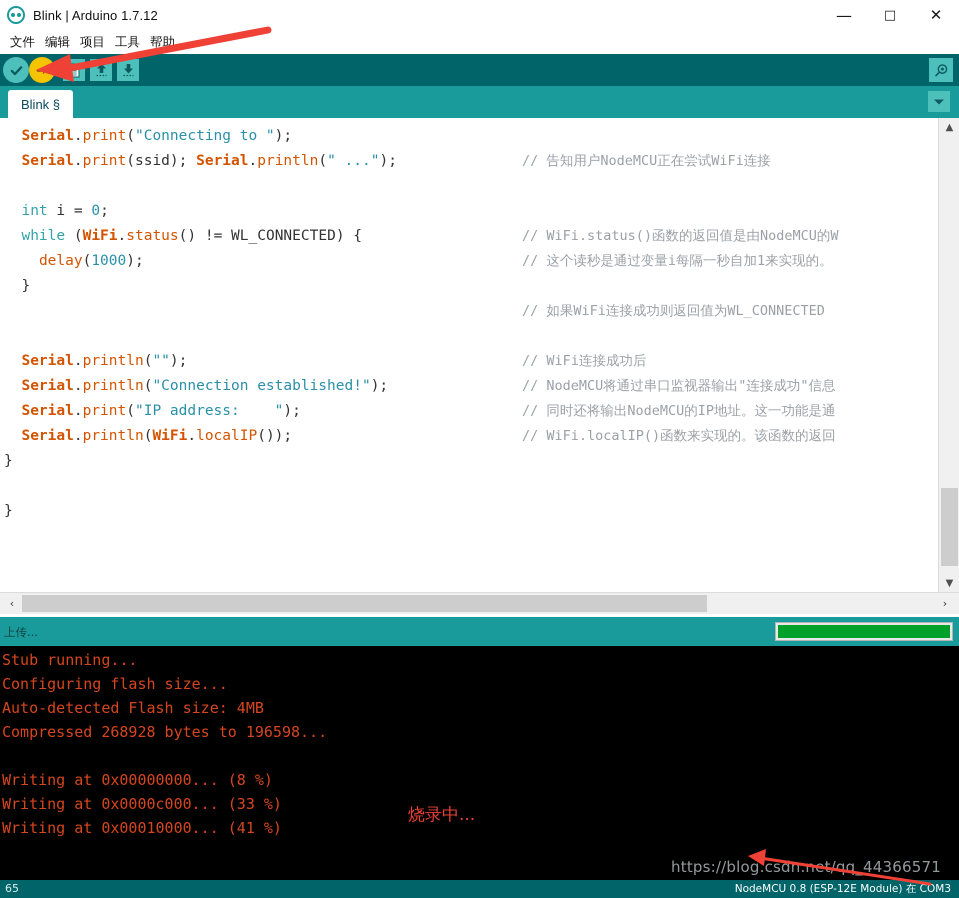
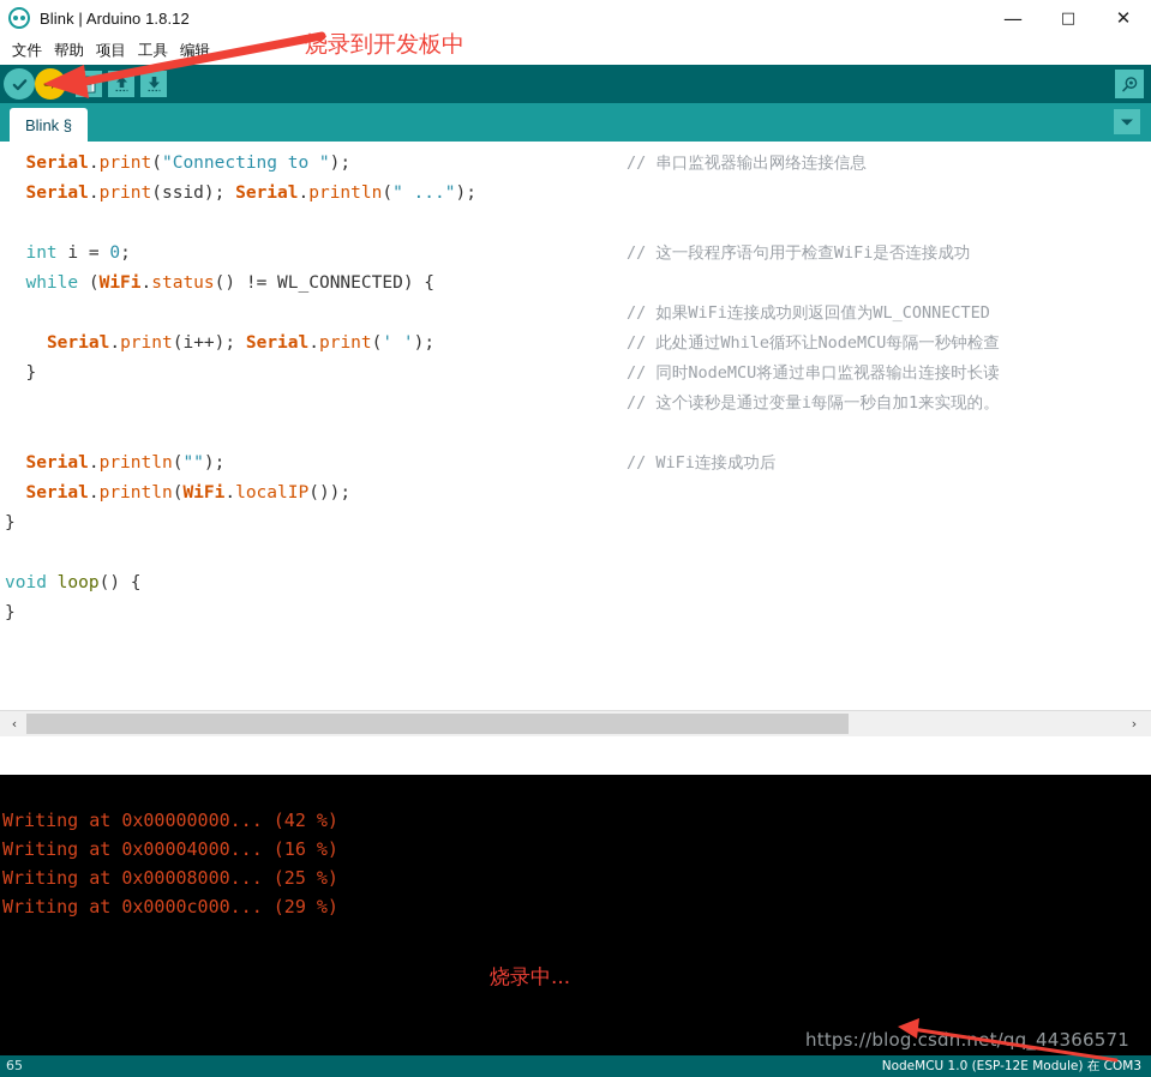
- Blink | Arduino 1.7.12
+ Blink | Arduino 1.8.12
  —
  □
  ✕
  文件
- 编辑
+ 帮助
  项目
  工具
- 帮助
+ 编辑
  Blink §
  Serial.print("Connecting to ");
+ // 串口监视器输出网络连接信息
  Serial.print(ssid); Serial.println(" ...");
- // 告知用户NodeMCU正在尝试WiFi连接
  int i = 0;
+ // 这一段程序语句用于检查WiFi是否连接成功
  while (WiFi.status() != WL_CONNECTED) {
- // WiFi.status()函数的返回值是由NodeMCU的W
- delay(1000);
- // 这个读秒是通过变量i每隔一秒自加1来实现的。
+ // 如果WiFi连接成功则返回值为WL_CONNECTED
+ Serial.print(i++); Serial.print(' ');
+ // 此处通过While循环让NodeMCU每隔一秒钟检查
  }
+ // 同时NodeMCU将通过串口监视器输出连接时长读
- // 如果WiFi连接成功则返回值为WL_CONNECTED
+ // 这个读秒是通过变量i每隔一秒自加1来实现的。
  Serial.println("");
  // WiFi连接成功后
- Serial.println("Connection established!");
- // NodeMCU将通过串口监视器输出"连接成功"信息
- Serial.print("IP address: ");
- // 同时还将输出NodeMCU的IP地址。这一功能是通
  Serial.println(WiFi.localIP());
- // WiFi.localIP()函数来实现的。该函数的返回
  }
+ void loop() {
  }
- ▲
- ▼
  ‹
  ›
- 上传...
- Stub running...
- Configuring flash size...
- Auto-detected Flash size: 4MB
- Compressed 268928 bytes to 196598...
- Writing at 0x00000000... (8 %)
+ Writing at 0x00000000... (42 %)
+ Writing at 0x00004000... (16 %)
+ Writing at 0x00008000... (25 %)
- Writing at 0x0000c000... (33 %)
+ Writing at 0x0000c000... (29 %)
- Writing at 0x00010000... (41 %)
  65
- NodeMCU 0.8 (ESP-12E Module) 在 COM3
+ NodeMCU 1.0 (ESP-12E Module) 在 COM3
  https://blog.csdn./qq_44366571
+ 烧录到开发板中
  烧录中...
